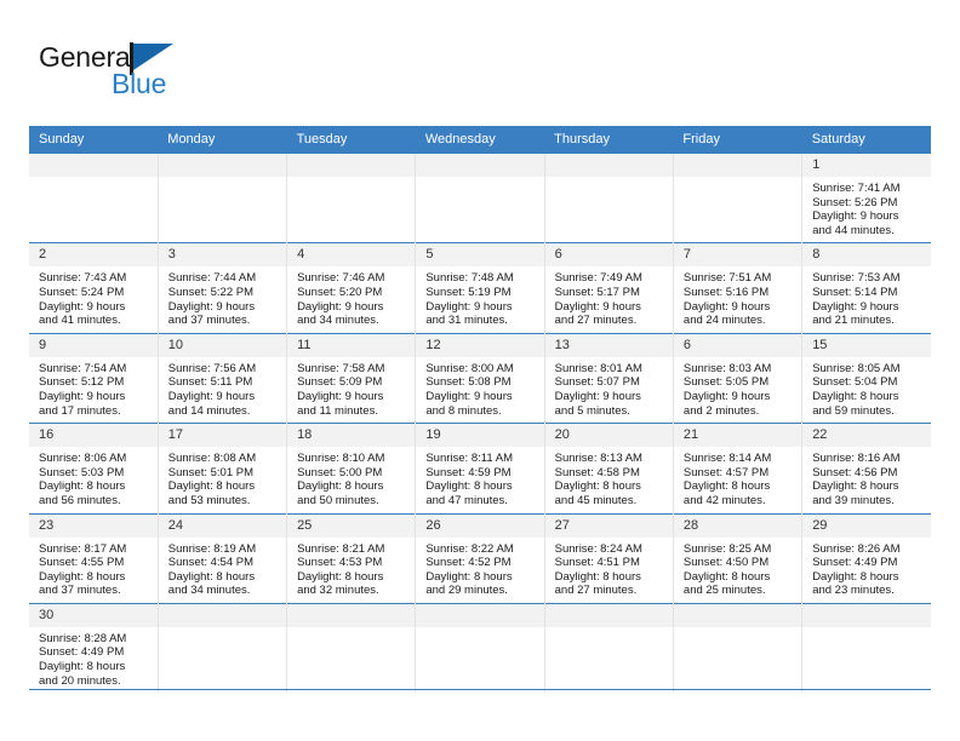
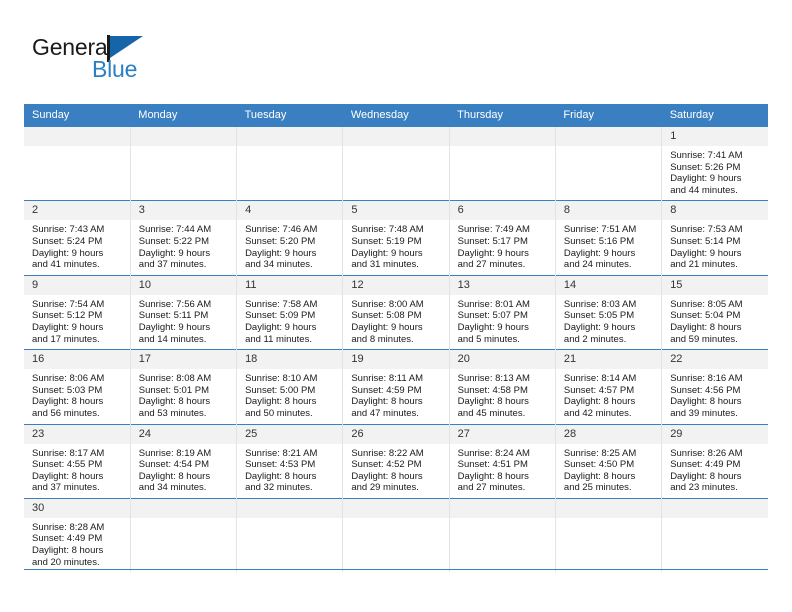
  Genera
  Blue
  Sunday	Monday	Tuesday	Wednesday	Thursday	Friday	Saturday
  						1Sunrise: 7:41 AMSunset: 5:26 PMDaylight: 9 hoursand 44 minutes.
- 2Sunrise: 7:43 AMSunset: 5:24 PMDaylight: 9 hoursand 41 minutes.	3Sunrise: 7:44 AMSunset: 5:22 PMDaylight: 9 hoursand 37 minutes.	4Sunrise: 7:46 AMSunset: 5:20 PMDaylight: 9 hoursand 34 minutes.	5Sunrise: 7:48 AMSunset: 5:19 PMDaylight: 9 hoursand 31 minutes.	6Sunrise: 7:49 AMSunset: 5:17 PMDaylight: 9 hoursand 27 minutes.	7Sunrise: 7:51 AMSunset: 5:16 PMDaylight: 9 hoursand 24 minutes.	8Sunrise: 7:53 AMSunset: 5:14 PMDaylight: 9 hoursand 21 minutes.
+ 2Sunrise: 7:43 AMSunset: 5:24 PMDaylight: 9 hoursand 41 minutes.	3Sunrise: 7:44 AMSunset: 5:22 PMDaylight: 9 hoursand 37 minutes.	4Sunrise: 7:46 AMSunset: 5:20 PMDaylight: 9 hoursand 34 minutes.	5Sunrise: 7:48 AMSunset: 5:19 PMDaylight: 9 hoursand 31 minutes.	6Sunrise: 7:49 AMSunset: 5:17 PMDaylight: 9 hoursand 27 minutes.	8Sunrise: 7:51 AMSunset: 5:16 PMDaylight: 9 hoursand 24 minutes.	8Sunrise: 7:53 AMSunset: 5:14 PMDaylight: 9 hoursand 21 minutes.
- 9Sunrise: 7:54 AMSunset: 5:12 PMDaylight: 9 hoursand 17 minutes.	10Sunrise: 7:56 AMSunset: 5:11 PMDaylight: 9 hoursand 14 minutes.	11Sunrise: 7:58 AMSunset: 5:09 PMDaylight: 9 hoursand 11 minutes.	12Sunrise: 8:00 AMSunset: 5:08 PMDaylight: 9 hoursand 8 minutes.	13Sunrise: 8:01 AMSunset: 5:07 PMDaylight: 9 hoursand 5 minutes.	6Sunrise: 8:03 AMSunset: 5:05 PMDaylight: 9 hoursand 2 minutes.	15Sunrise: 8:05 AMSunset: 5:04 PMDaylight: 8 hoursand 59 minutes.
+ 9Sunrise: 7:54 AMSunset: 5:12 PMDaylight: 9 hoursand 17 minutes.	10Sunrise: 7:56 AMSunset: 5:11 PMDaylight: 9 hoursand 14 minutes.	11Sunrise: 7:58 AMSunset: 5:09 PMDaylight: 9 hoursand 11 minutes.	12Sunrise: 8:00 AMSunset: 5:08 PMDaylight: 9 hoursand 8 minutes.	13Sunrise: 8:01 AMSunset: 5:07 PMDaylight: 9 hoursand 5 minutes.	14Sunrise: 8:03 AMSunset: 5:05 PMDaylight: 9 hoursand 2 minutes.	15Sunrise: 8:05 AMSunset: 5:04 PMDaylight: 8 hoursand 59 minutes.
  16Sunrise: 8:06 AMSunset: 5:03 PMDaylight: 8 hoursand 56 minutes.	17Sunrise: 8:08 AMSunset: 5:01 PMDaylight: 8 hoursand 53 minutes.	18Sunrise: 8:10 AMSunset: 5:00 PMDaylight: 8 hoursand 50 minutes.	19Sunrise: 8:11 AMSunset: 4:59 PMDaylight: 8 hoursand 47 minutes.	20Sunrise: 8:13 AMSunset: 4:58 PMDaylight: 8 hoursand 45 minutes.	21Sunrise: 8:14 AMSunset: 4:57 PMDaylight: 8 hoursand 42 minutes.	22Sunrise: 8:16 AMSunset: 4:56 PMDaylight: 8 hoursand 39 minutes.
  23Sunrise: 8:17 AMSunset: 4:55 PMDaylight: 8 hoursand 37 minutes.	24Sunrise: 8:19 AMSunset: 4:54 PMDaylight: 8 hoursand 34 minutes.	25Sunrise: 8:21 AMSunset: 4:53 PMDaylight: 8 hoursand 32 minutes.	26Sunrise: 8:22 AMSunset: 4:52 PMDaylight: 8 hoursand 29 minutes.	27Sunrise: 8:24 AMSunset: 4:51 PMDaylight: 8 hoursand 27 minutes.	28Sunrise: 8:25 AMSunset: 4:50 PMDaylight: 8 hoursand 25 minutes.	29Sunrise: 8:26 AMSunset: 4:49 PMDaylight: 8 hoursand 23 minutes.
  30Sunrise: 8:28 AMSunset: 4:49 PMDaylight: 8 hoursand 20 minutes.
